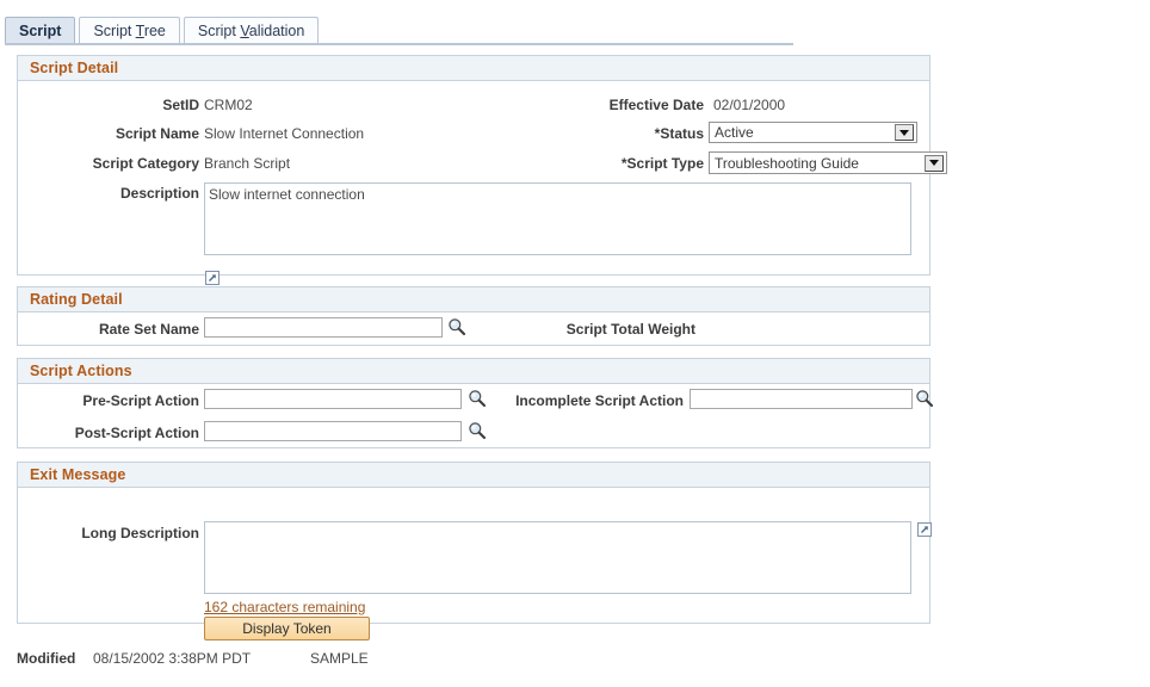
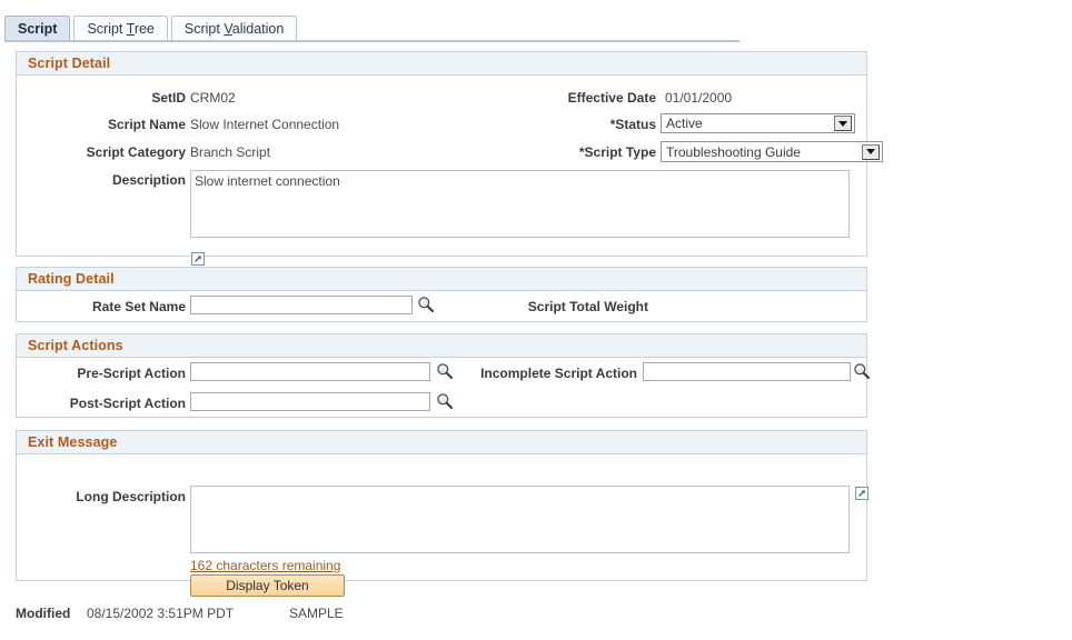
  Script
  Script Tree
  Script Validation
  Script Detail
  SetID
  CRM02
  Script Name
  Slow Internet Connection
  Script Category
  Branch Script
  Description
  Slow internet connection
  Effective Date
- 02/01/2000
+ 01/01/2000
  *Status
  Active
  *Script Type
  Troubleshooting Guide
  Rating Detail
  Rate Set Name
  Script Total Weight
  Script Actions
  Pre-Script Action
  Post-Script Action
  Incomplete Script Action
  Exit Message
  Long Description
  162 characters remaining
  Display Token
  Modified
- 08/15/2002 3:38PM PDT
+ 08/15/2002 3:51PM PDT
  SAMPLE
